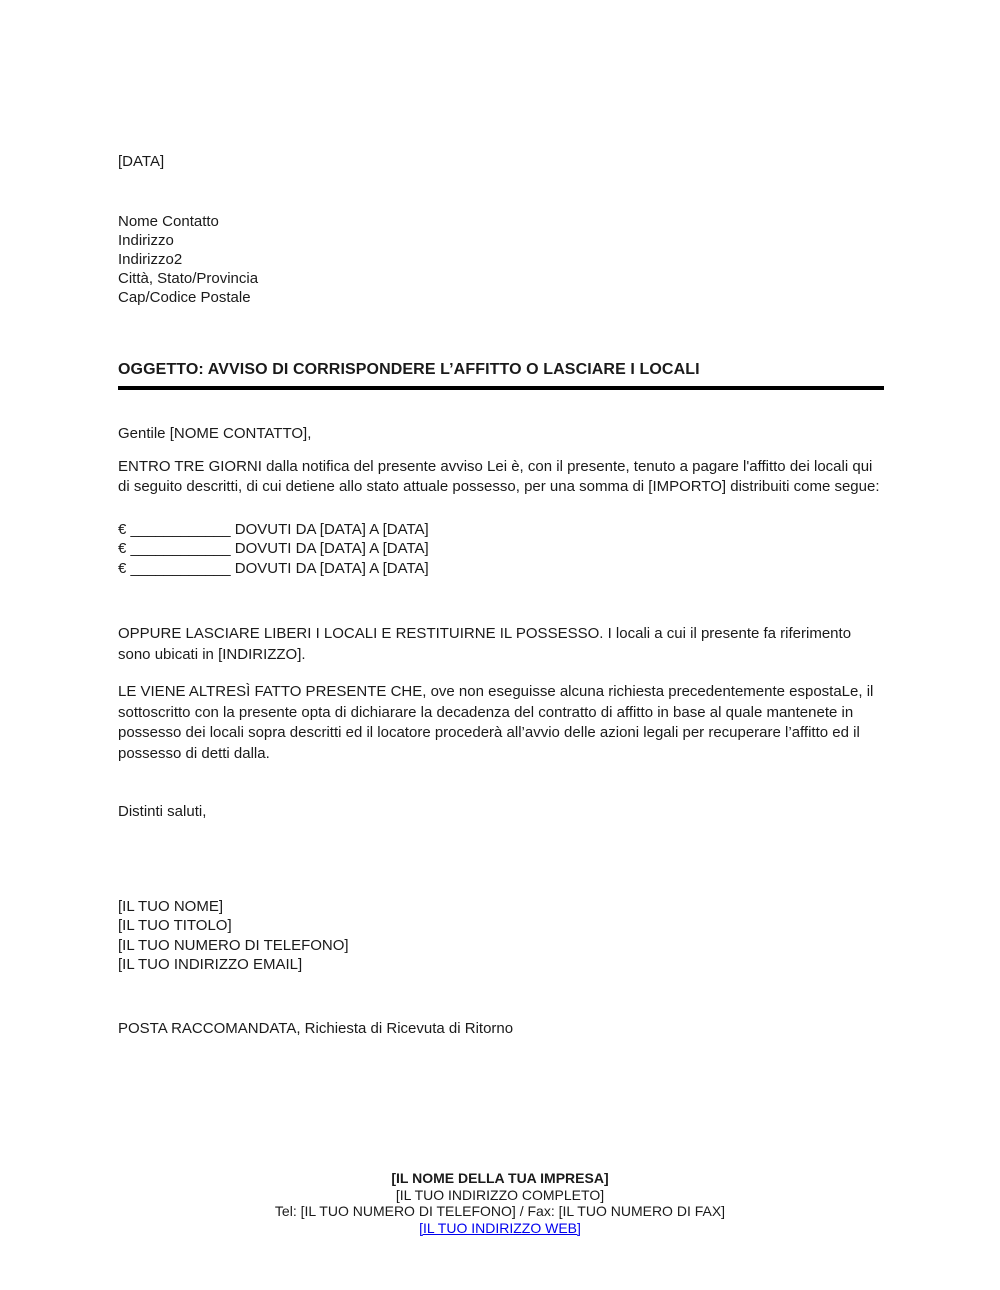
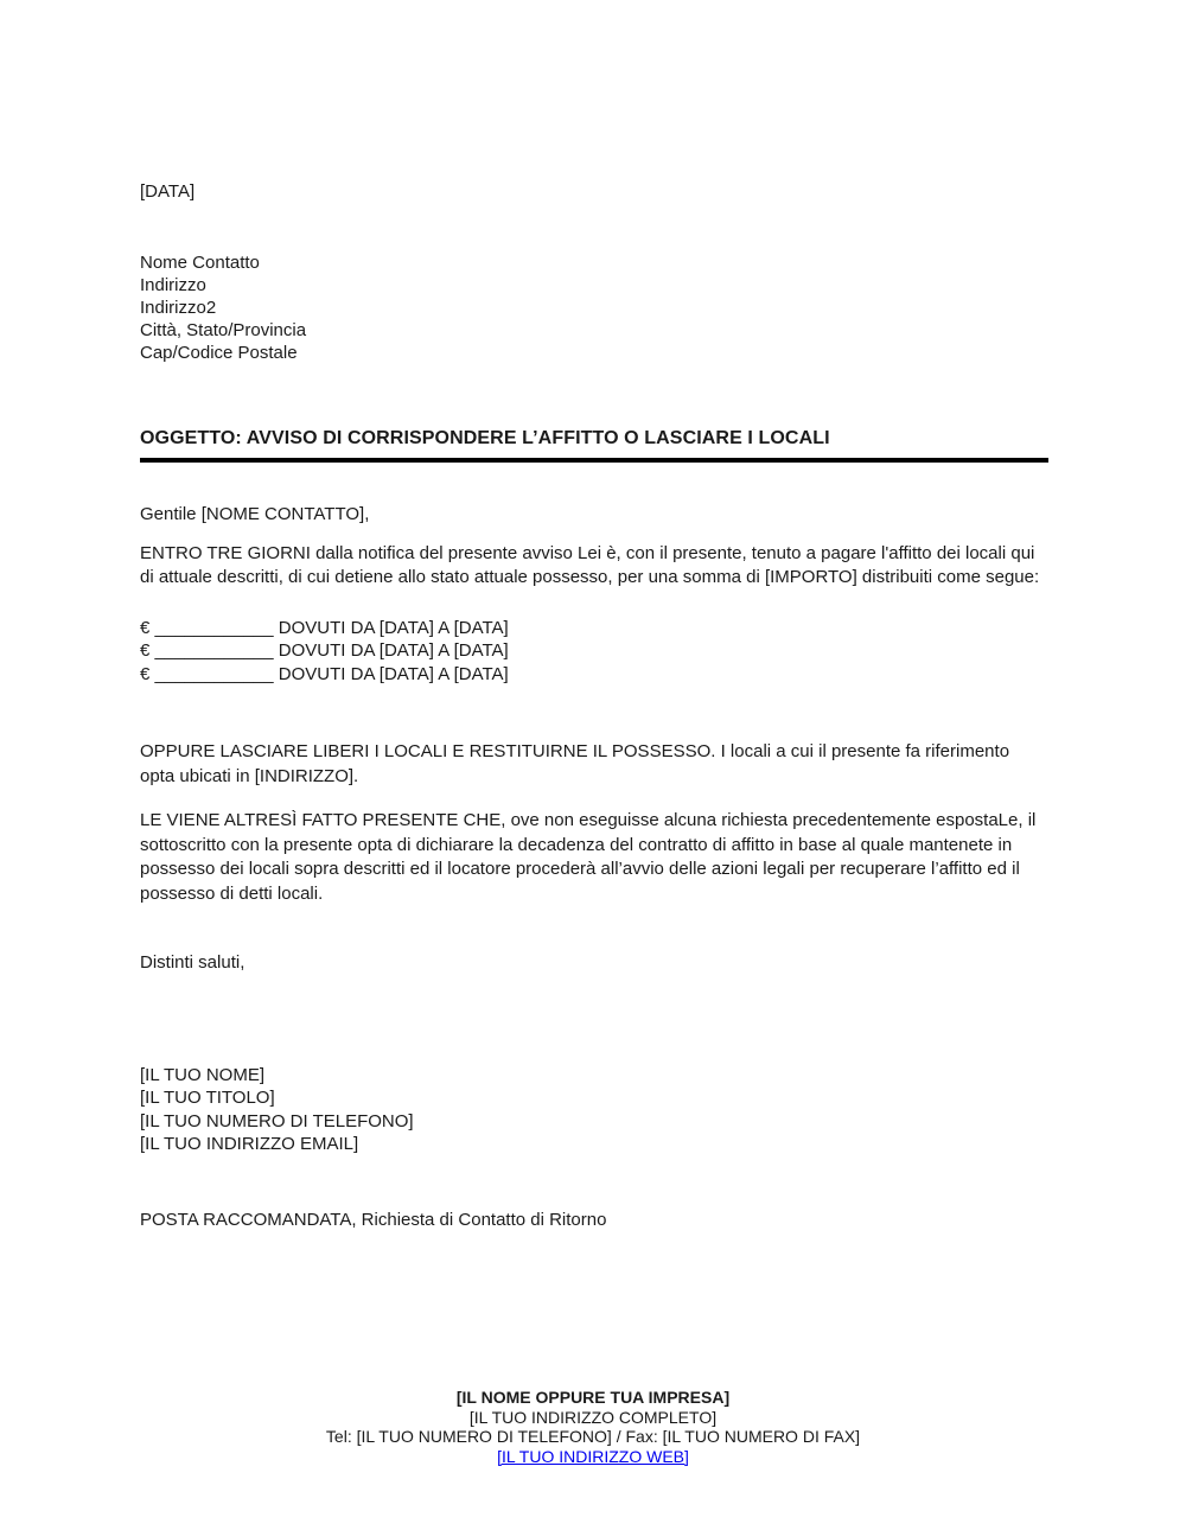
  [DATA]
  Nome Contatto
  Indirizzo
  Indirizzo2
  Città, Stato/Provincia
  Cap/Codice Postale
  OGGETTO: AVVISO DI CORRISPONDERE L’AFFITTO O LASCIARE I LOCALI
  Gentile [NOME CONTATTO],
- ENTRO TRE GIORNI dalla notifica del presente avviso Lei è, con il presente, tenuto a pagare l'affitto dei locali qui di seguito descritti, di cui detiene allo stato attuale possesso, per una somma di [IMPORTO] distribuiti come segue:
+ ENTRO TRE GIORNI dalla notifica del presente avviso Lei è, con il presente, tenuto a pagare l'affitto dei locali qui di attuale descritti, di cui detiene allo stato attuale possesso, per una somma di [IMPORTO] distribuiti come segue:
  € ____________ DOVUTI DA [DATA] A [DATA]
  € ____________ DOVUTI DA [DATA] A [DATA]
  € ____________ DOVUTI DA [DATA] A [DATA]
- OPPURE LASCIARE LIBERI I LOCALI E RESTITUIRNE IL POSSESSO. I locali a cui il presente fa riferimento sono ubicati in [INDIRIZZO].
+ OPPURE LASCIARE LIBERI I LOCALI E RESTITUIRNE IL POSSESSO. I locali a cui il presente fa riferimento opta ubicati in [INDIRIZZO].
- LE VIENE ALTRESÌ FATTO PRESENTE CHE, ove non eseguisse alcuna richiesta precedentemente espostaLe, il sottoscritto con la presente opta di dichiarare la decadenza del contratto di affitto in base al quale mantenete in possesso dei locali sopra descritti ed il locatore procederà all’avvio delle azioni legali per recuperare l’affitto ed il possesso di detti dalla.
+ LE VIENE ALTRESÌ FATTO PRESENTE CHE, ove non eseguisse alcuna richiesta precedentemente espostaLe, il sottoscritto con la presente opta di dichiarare la decadenza del contratto di affitto in base al quale mantenete in possesso dei locali sopra descritti ed il locatore procederà all’avvio delle azioni legali per recuperare l’affitto ed il possesso di detti locali.
  Distinti saluti,
  [IL TUO NOME]
  [IL TUO TITOLO]
  [IL TUO NUMERO DI TELEFONO]
  [IL TUO INDIRIZZO EMAIL]
- POSTA RACCOMANDATA, Richiesta di Ricevuta di Ritorno
+ POSTA RACCOMANDATA, Richiesta di Contatto di Ritorno
- [IL NOME DELLA TUA IMPRESA]
+ [IL NOME OPPURE TUA IMPRESA]
  [IL TUO INDIRIZZO COMPLETO]
  Tel: [IL TUO NUMERO DI TELEFONO] / Fax: [IL TUO NUMERO DI FAX]
  [IL TUO INDIRIZZO WEB]
